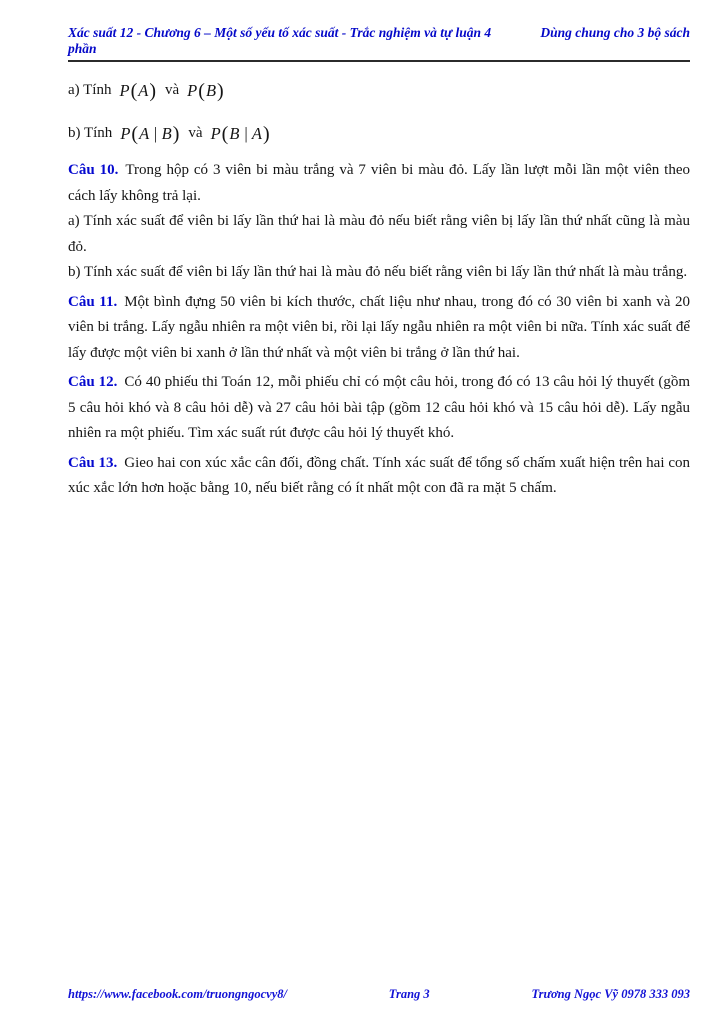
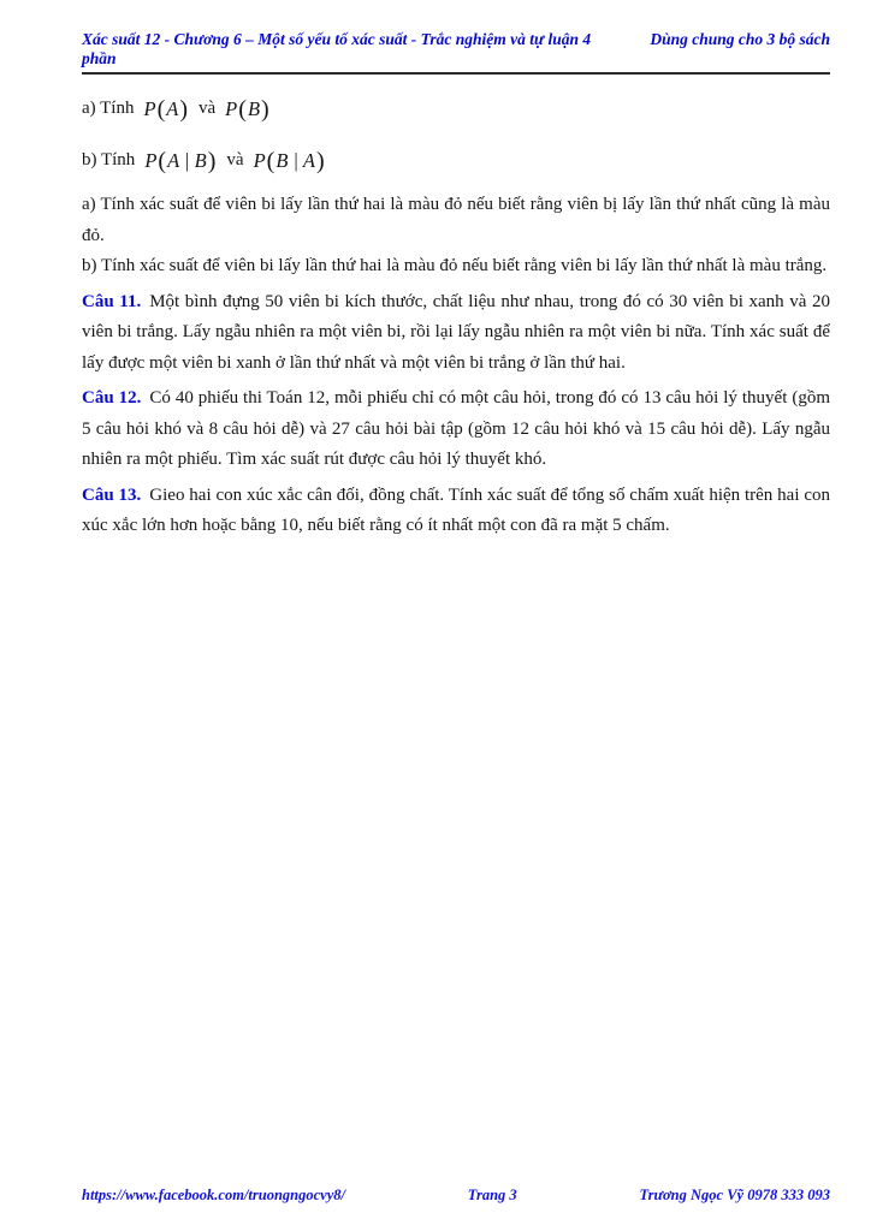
  Xác suất 12 - Chương 6 – Một số yếu tố xác suất - Trắc nghiệm và tự luận 4 phần
  Dùng chung cho 3 bộ sách
  a) Tính
  P(A)
  và
  P(B)
  b) Tính
  P(A | B)
  và
  P(B | A)
- Câu 10. Trong hộp có 3 viên bi màu trắng và 7 viên bi màu đỏ. Lấy lần lượt mỗi lần một viên theo cách lấy không trả lại.
  a) Tính xác suất để viên bi lấy lần thứ hai là màu đỏ nếu biết rằng viên bị lấy lần thứ nhất cũng là màu đỏ.
  b) Tính xác suất để viên bi lấy lần thứ hai là màu đỏ nếu biết rằng viên bi lấy lần thứ nhất là màu trắng.
  Câu 11. Một bình đựng 50 viên bi kích thước, chất liệu như nhau, trong đó có 30 viên bi xanh và 20 viên bi trắng. Lấy ngẫu nhiên ra một viên bi, rồi lại lấy ngẫu nhiên ra một viên bi nữa. Tính xác suất để lấy được một viên bi xanh ở lần thứ nhất và một viên bi trắng ở lần thứ hai.
  Câu 12. Có 40 phiếu thi Toán 12, mỗi phiếu chỉ có một câu hỏi, trong đó có 13 câu hỏi lý thuyết (gồm 5 câu hỏi khó và 8 câu hỏi dễ) và 27 câu hỏi bài tập (gồm 12 câu hỏi khó và 15 câu hỏi dễ). Lấy ngẫu nhiên ra một phiếu. Tìm xác suất rút được câu hỏi lý thuyết khó.
  Câu 13. Gieo hai con xúc xắc cân đối, đồng chất. Tính xác suất để tổng số chấm xuất hiện trên hai con xúc xắc lớn hơn hoặc bằng 10, nếu biết rằng có ít nhất một con đã ra mặt 5 chấm.
  https://www.facebook.com/truongngocvy8/
  Trang 3
  Trương Ngọc Vỹ 0978 333 093
